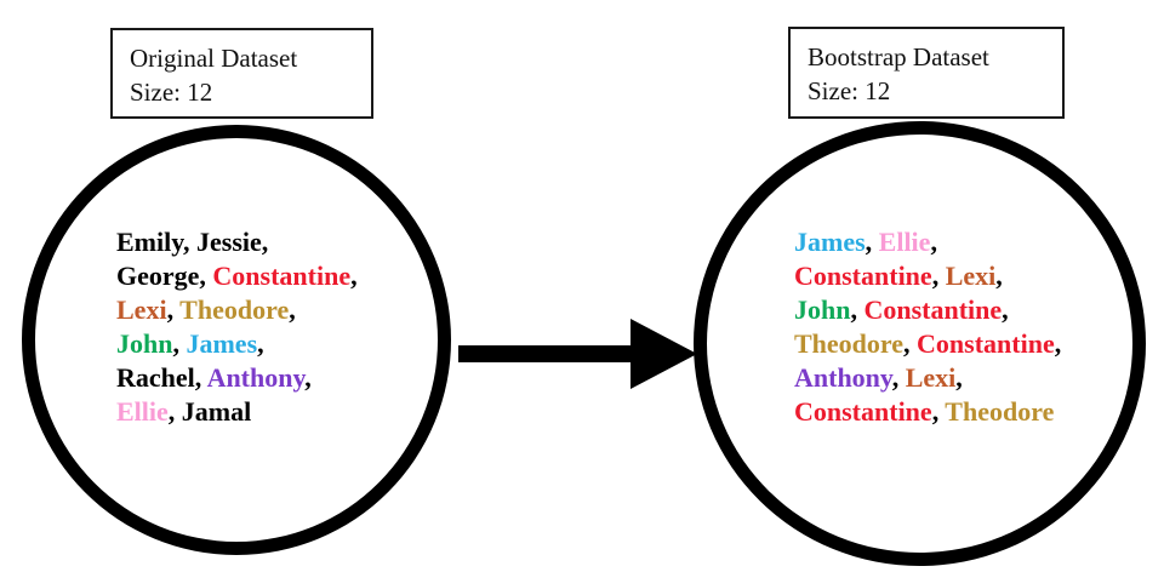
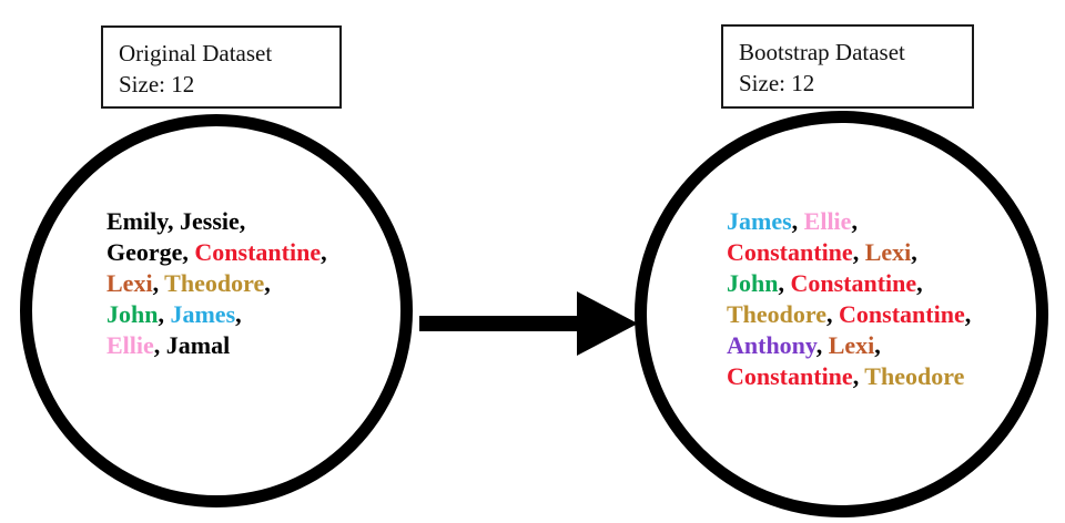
  Original Dataset
  Size: 12
  Bootstrap Dataset
  Size: 12
  Emily, Jessie,
  George, Constantine,
  Lexi, Theodore,
  John, James,
- Rachel, Anthony,
  Ellie, Jamal
  James, Ellie,
  Constantine, Lexi,
  John, Constantine,
  Theodore, Constantine,
  Anthony, Lexi,
  Constantine, Theodore
